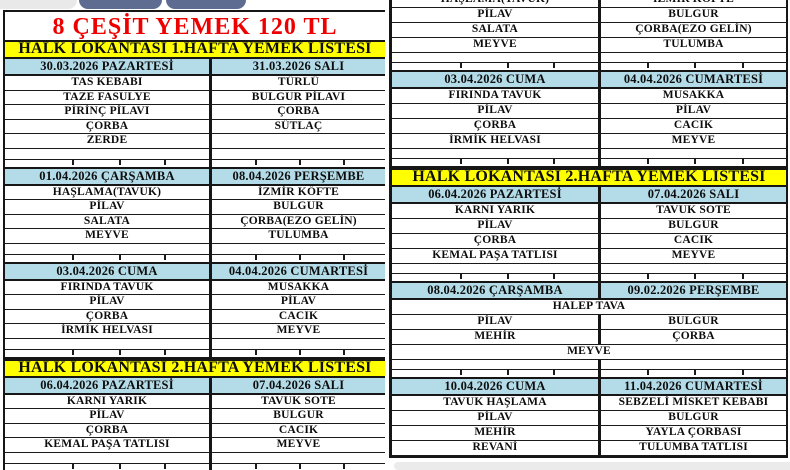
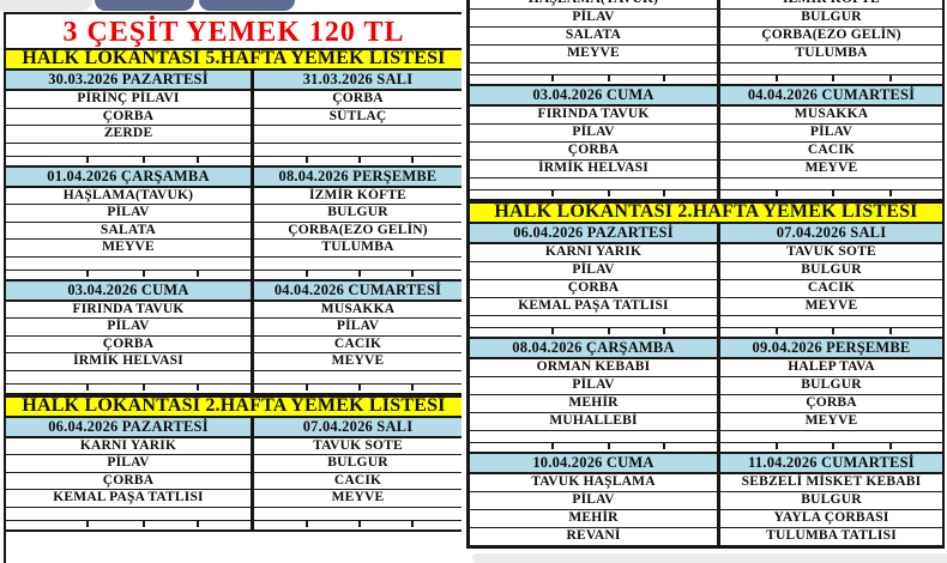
- 8 ÇEŞİT YEMEK 120 TL
+ 3 ÇEŞİT YEMEK 120 TL
- HALK LOKANTASI 1.HAFTA YEMEK LİSTESİ
+ HALK LOKANTASI 5.HAFTA YEMEK LİSTESİ
  30.03.2026 PAZARTESİ
  31.03.2026 SALI
- TAS KEBABI
- TÜRLÜ
- TAZE FASULYE
- BULGUR PİLAVI
  PİRİNÇ PİLAVI
  ÇORBA
  ÇORBA
  SÜTLAÇ
  ZERDE
  01.04.2026 ÇARŞAMBA
  08.04.2026 PERŞEMBE
  HAŞLAMA(TAVUK)
  İZMİR KÖFTE
  PİLAV
  BULGUR
  SALATA
  ÇORBA(EZO GELİN)
  MEYVE
  TULUMBA
  03.04.2026 CUMA
  04.04.2026 CUMARTESİ
  FIRINDA TAVUK
  MUSAKKA
  PİLAV
  PİLAV
  ÇORBA
  CACIK
  İRMİK HELVASI
  MEYVE
  HALK LOKANTASI 2.HAFTA YEMEK LİSTESİ
  06.04.2026 PAZARTESİ
  07.04.2026 SALI
  KARNI YARIK
  TAVUK SOTE
  PİLAV
  BULGUR
  ÇORBA
  CACIK
  KEMAL PAŞA TATLISI
  MEYVE
  PİLAV
  BULGUR
  SALATA
  ÇORBA(EZO GELİN)
  MEYVE
  TULUMBA
  03.04.2026 CUMA
  04.04.2026 CUMARTESİ
  FIRINDA TAVUK
  MUSAKKA
  PİLAV
  PİLAV
  ÇORBA
  CACIK
  İRMİK HELVASI
  MEYVE
  HALK LOKANTASI 2.HAFTA YEMEK LİSTESİ
  06.04.2026 PAZARTESİ
  07.04.2026 SALI
  KARNI YARIK
  TAVUK SOTE
  PİLAV
  BULGUR
  ÇORBA
  CACIK
  KEMAL PAŞA TATLISI
  MEYVE
  08.04.2026 ÇARŞAMBA
- 09.02.2026 PERŞEMBE
+ 09.04.2026 PERŞEMBE
+ ORMAN KEBABI
  HALEP TAVA
  PİLAV
  BULGUR
  MEHİR
  ÇORBA
+ MUHALLEBİ
  MEYVE
  10.04.2026 CUMA
  11.04.2026 CUMARTESİ
  TAVUK HAŞLAMA
  SEBZELİ MİSKET KEBABI
  PİLAV
  BULGUR
  MEHİR
  YAYLA ÇORBASI
  REVANİ
  TULUMBA TATLISI
